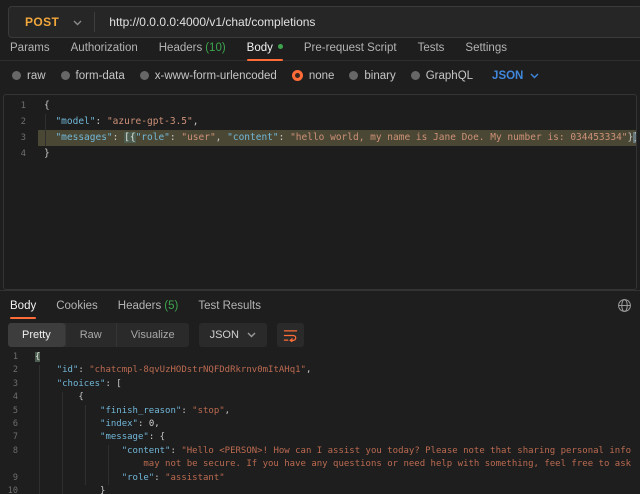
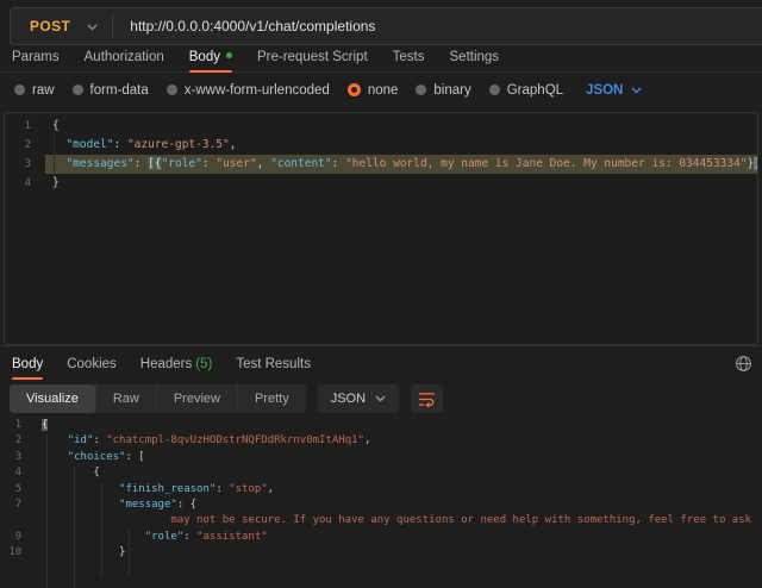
  POST
  http://0.0.0.0:4000/v1/chat/completions
  Params
  Authorization
- Headers (10)
  Body
  Pre-request Script
  Tests
  Settings
  raw
  form-data
  x-www-form-urlencoded
  none
  binary
  GraphQL
  JSON
  1
  {
  2
  "model": "azure-gpt-3.5",
  3
  "messages": [{"role": "user", "content": "hello world, my name is Jane Doe. My number is: 034453334"}
  4
  }
  Body
  Cookies
  Headers (5)
  Test Results
- Pretty
+ Visualize
  Raw
+ Preview
- Visualize
+ Pretty
  JSON
  1
  {
  2
  "id": "chatcmpl-8qvUzHODstrNQFDdRkrnv0mItAHq1",
  3
  "choices": [
  4
  {
  5
  "finish_reason": "stop",
- 6
- "index": 0,
  7
  "message": {
- 8
- "content": "Hello <PERSON>! How can I assist you today? Please note that sharing personal info
  may not be secure. If you have any questions or need help with something, feel free to ask
  9
  "role": "assistant"
  10
  }
